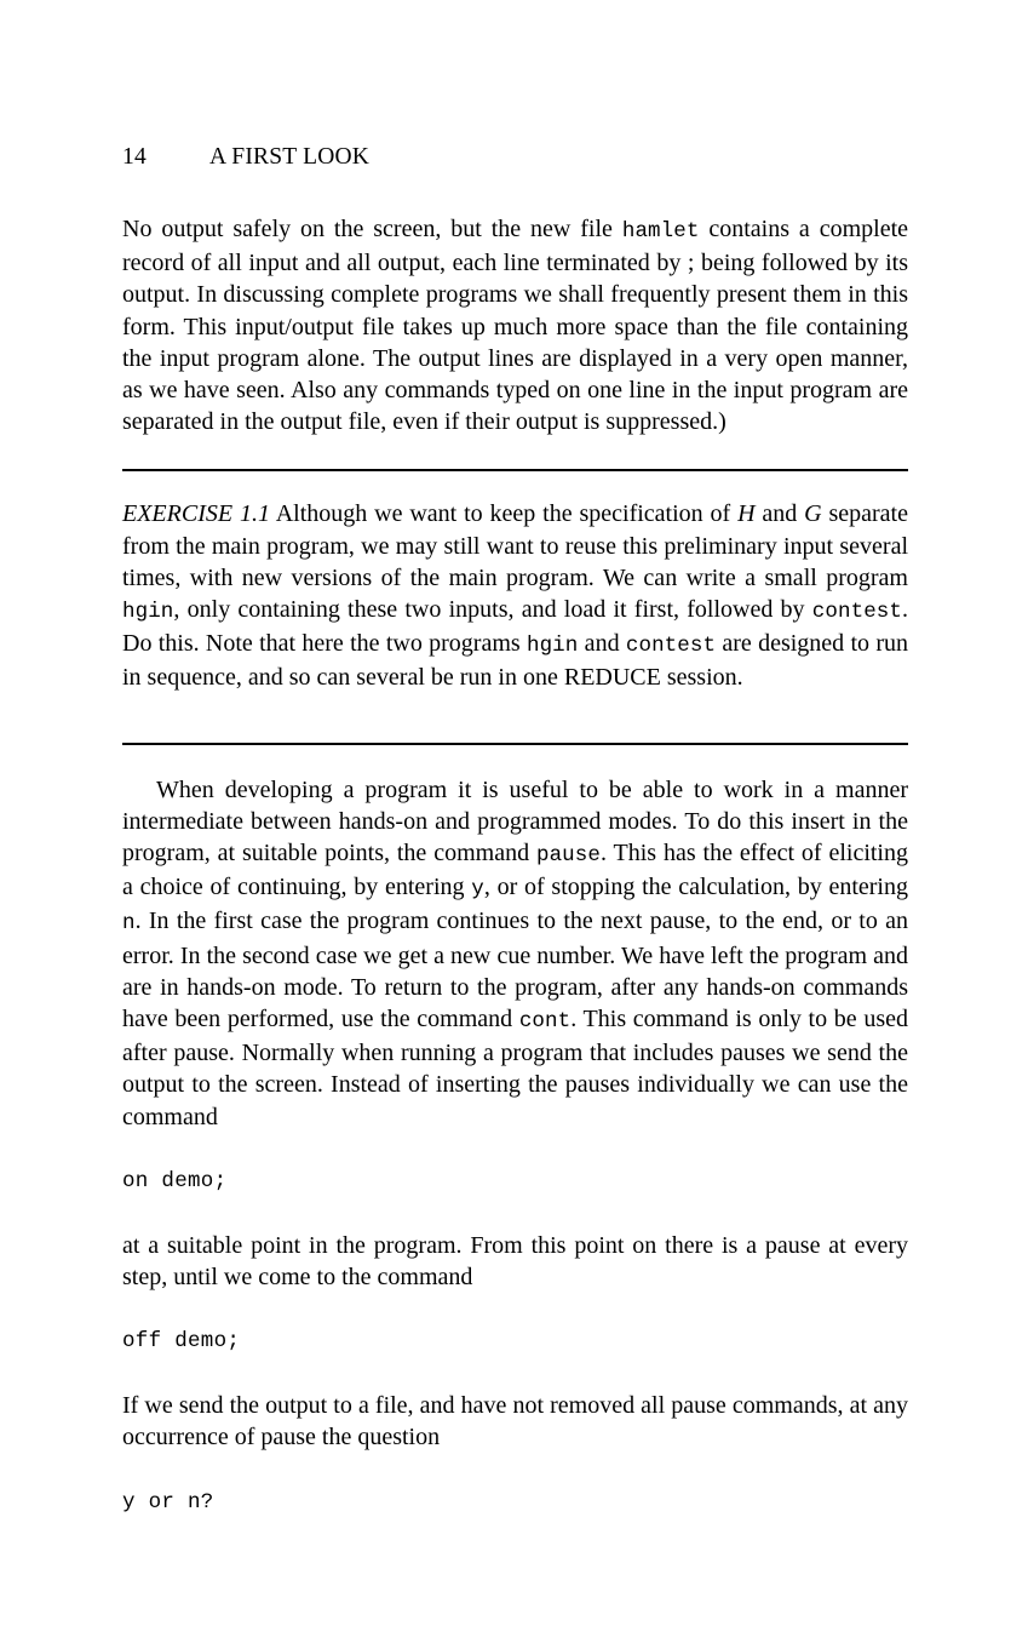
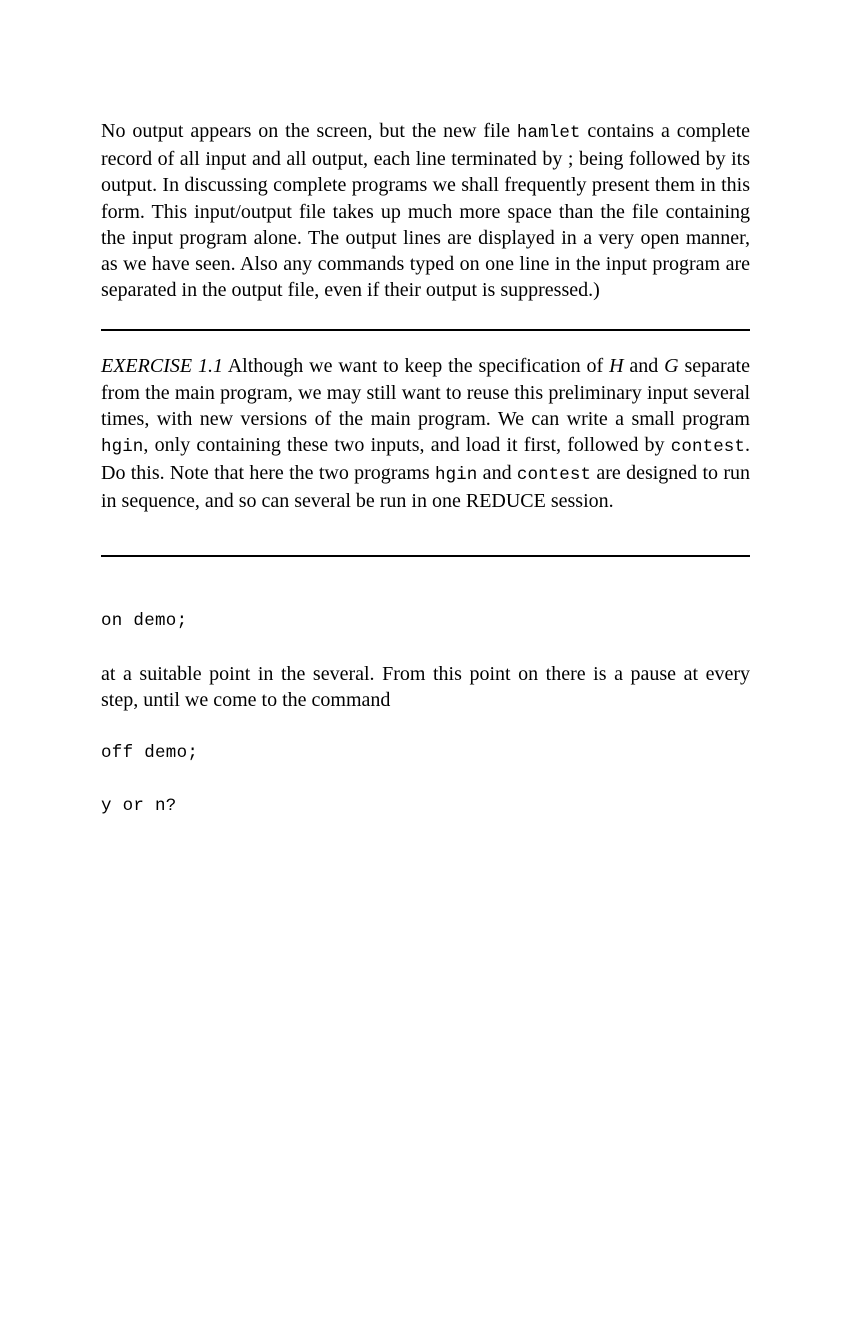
- 14 A FIRST LOOK
- No output safely on the screen, but the new file hamlet contains a complete record of all input and all output, each line terminated by ; being followed by its output. In discussing complete programs we shall frequently present them in this form. This input/output file takes up much more space than the file containing the input program alone. The output lines are displayed in a very open manner, as we have seen. Also any commands typed on one line in the input program are separated in the output file, even if their output is suppressed.)
+ No output appears on the screen, but the new file hamlet contains a complete record of all input and all output, each line terminated by ; being followed by its output. In discussing complete programs we shall frequently present them in this form. This input/output file takes up much more space than the file containing the input program alone. The output lines are displayed in a very open manner, as we have seen. Also any commands typed on one line in the input program are separated in the output file, even if their output is suppressed.)
  EXERCISE 1.1 Although we want to keep the specification of H and G separate from the main program, we may still want to reuse this preliminary input several times, with new versions of the main program. We can write a small program hgin, only containing these two inputs, and load it first, followed by contest. Do this. Note that here the two programs hgin and contest are designed to run in sequence, and so can several be run in one REDUCE session.
- When developing a program it is useful to be able to work in a manner intermediate between hands-on and programmed modes. To do this insert in the program, at suitable points, the command pause. This has the effect of eliciting a choice of continuing, by entering y, or of stopping the calculation, by entering n. In the first case the program continues to the next pause, to the end, or to an error. In the second case we get a new cue number. We have left the program and are in hands-on mode. To return to the program, after any hands-on commands have been performed, use the command cont. This command is only to be used after pause. Normally when running a program that includes pauses we send the output to the screen. Instead of inserting the pauses individually we can use the command
  on demo;
- at a suitable point in the program. From this point on there is a pause at every step, until we come to the command
+ at a suitable point in the several. From this point on there is a pause at every step, until we come to the command
  off demo;
- If we send the output to a file, and have not removed all pause commands, at any occurrence of pause the question
  y or n?
